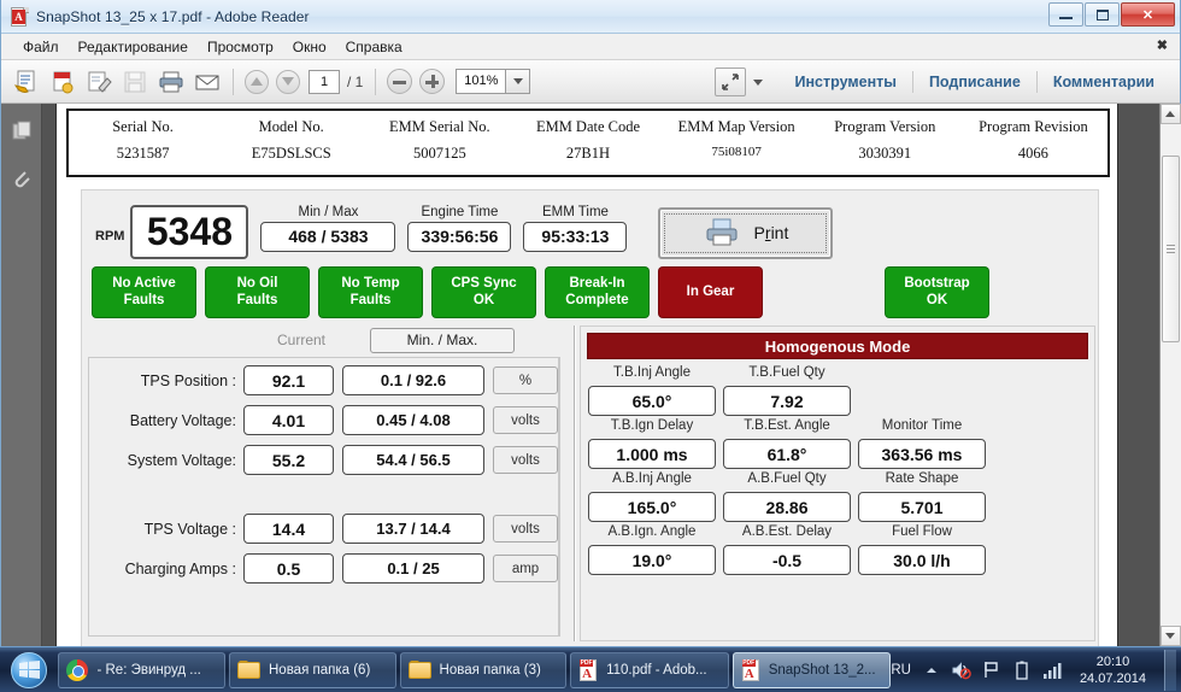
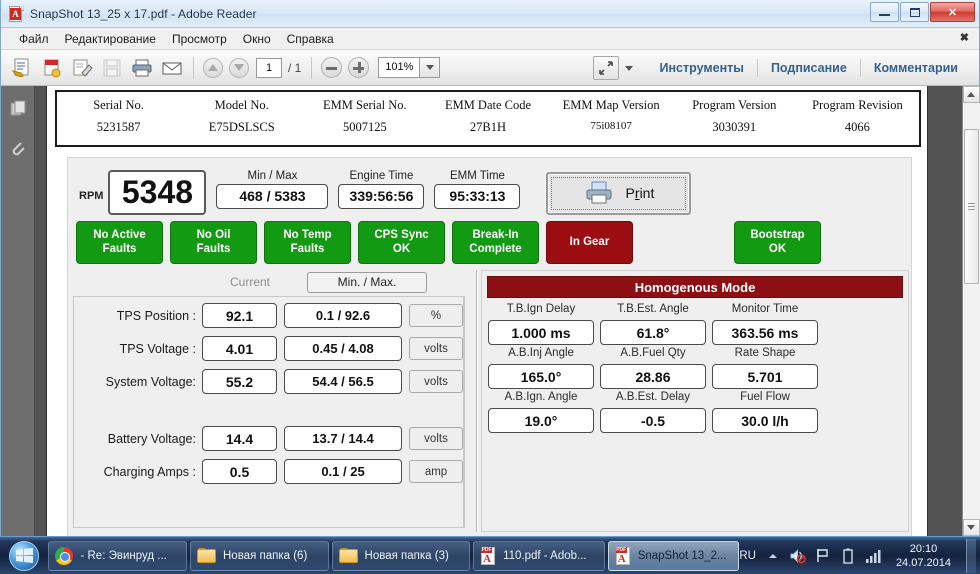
  A
  SnapShot 13_25 x 17.pdf - Adobe Reader
  ✕
  Файл
  Редактирование
  Просмотр
  Окно
  Справка
  ✖
  1
  / 1
  101%
  Инструменты
  Подписание
  Комментарии
  Serial No.
  5231587
  Model No.
  E75DSLSCS
  EMM Serial No.
  5007125
  EMM Date Code
  27B1H
  EMM Map Version
  75i08107
  Program Version
  3030391
  Program Revision
  4066
  RPM
  5348
  Min / Max
  468 / 5383
  Engine Time
  339:56:56
  EMM Time
  95:33:13
  Print
  No Active
  Faults
  No Oil
  Faults
  No Temp
  Faults
  CPS Sync
  OK
  Break-In
  Complete
  In Gear
  Bootstrap
  OK
  Current
  Min. / Max.
  TPS Position :
  92.1
  0.1 / 92.6
  %
- Battery Voltage:
+ TPS Voltage :
  4.01
  0.45 / 4.08
  volts
  System Voltage:
  55.2
  54.4 / 56.5
  volts
- TPS Voltage :
+ Battery Voltage:
  14.4
  13.7 / 14.4
  volts
  Charging Amps :
  0.5
  0.1 / 25
  amp
  Homogenous Mode
- T.B.Inj Angle
- 65.0°
- T.B.Fuel Qty
- 7.92
  T.B.Ign Delay
  1.000 ms
  T.B.Est. Angle
  61.8°
  Monitor Time
  363.56 ms
  A.B.Inj Angle
  165.0°
  A.B.Fuel Qty
  28.86
  Rate Shape
  5.701
  A.B.Ign. Angle
  19.0°
  A.B.Est. Delay
  -0.5
  Fuel Flow
  30.0 l/h
  - Re: Эвинруд ...
  Новая папка (6)
  Новая папка (3)
  A
  110.pdf - Adob...
  A
  SnapShot 13_2...
  RU
  20:10
  24.07.2014
